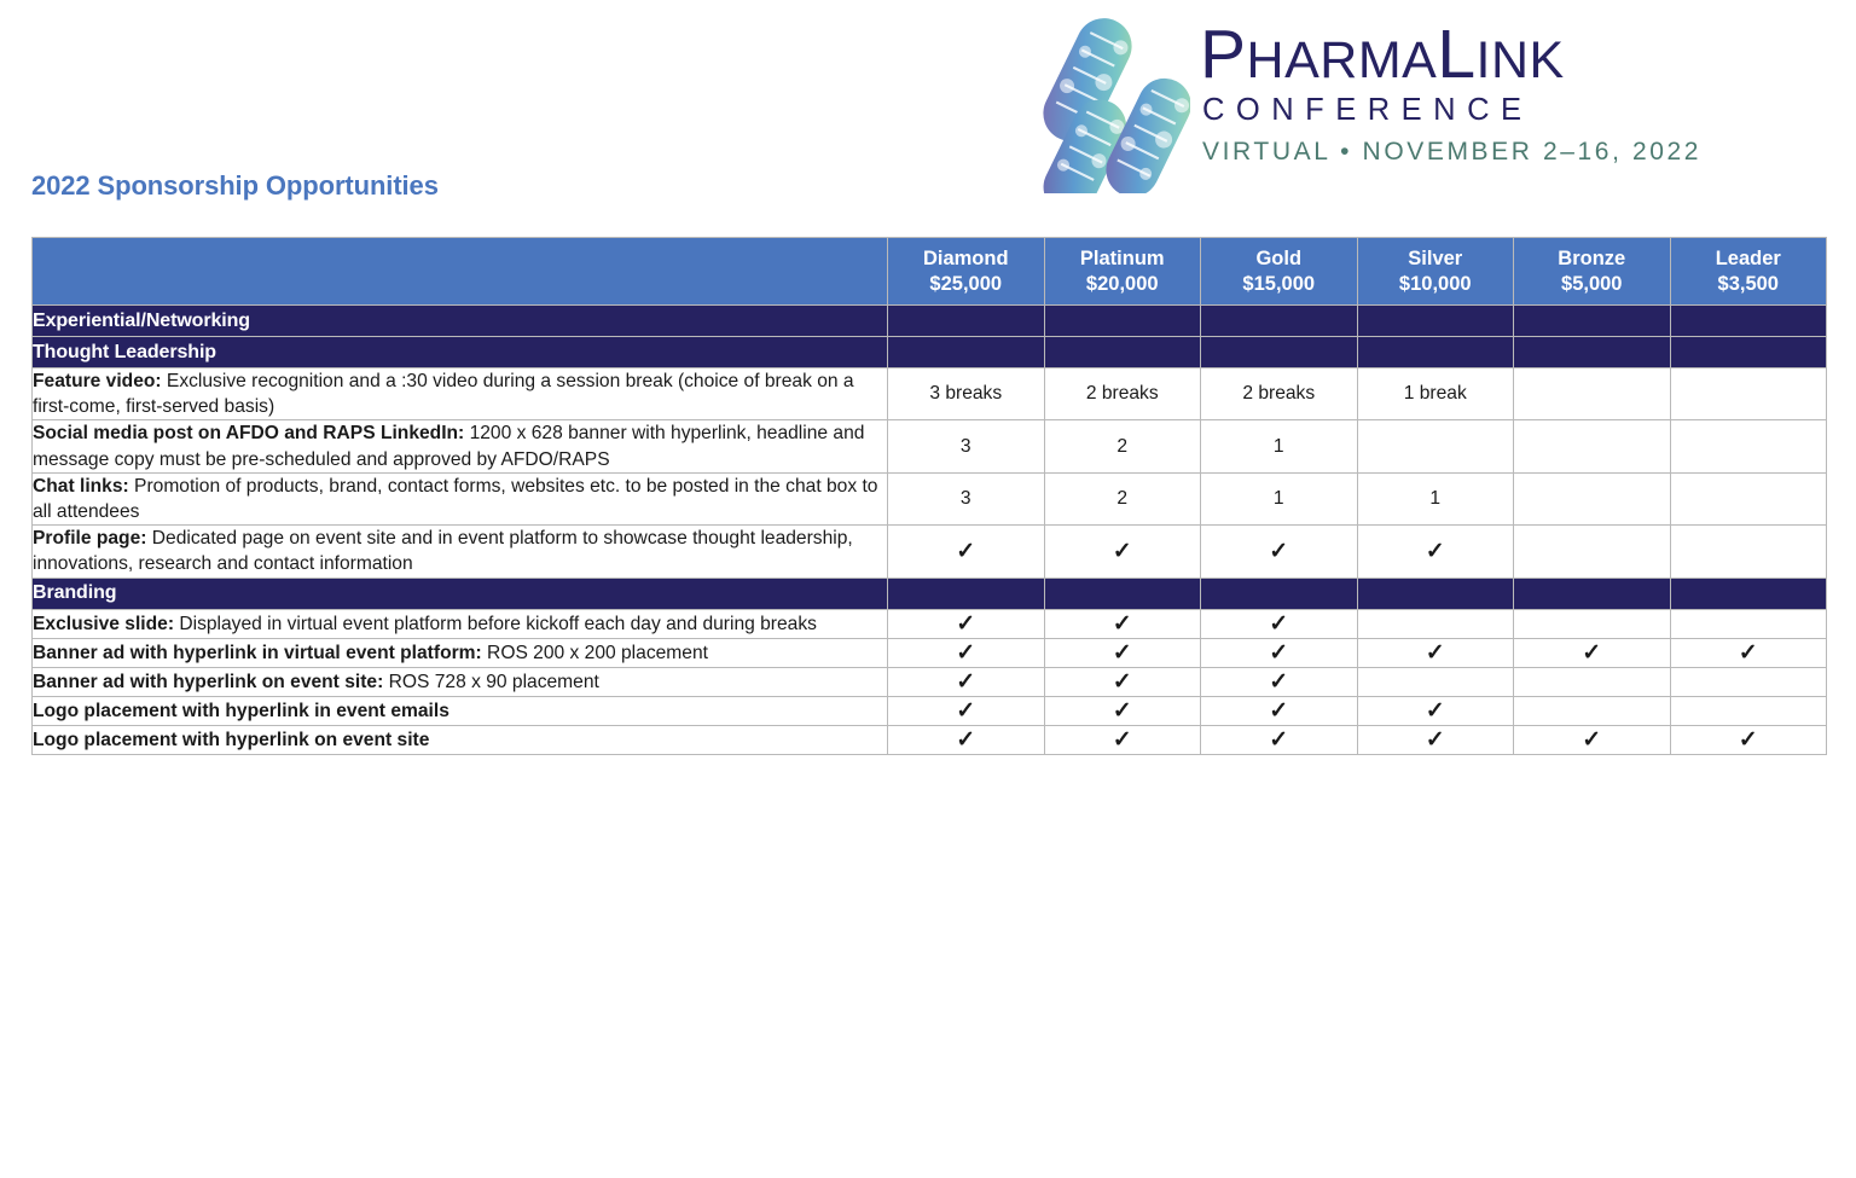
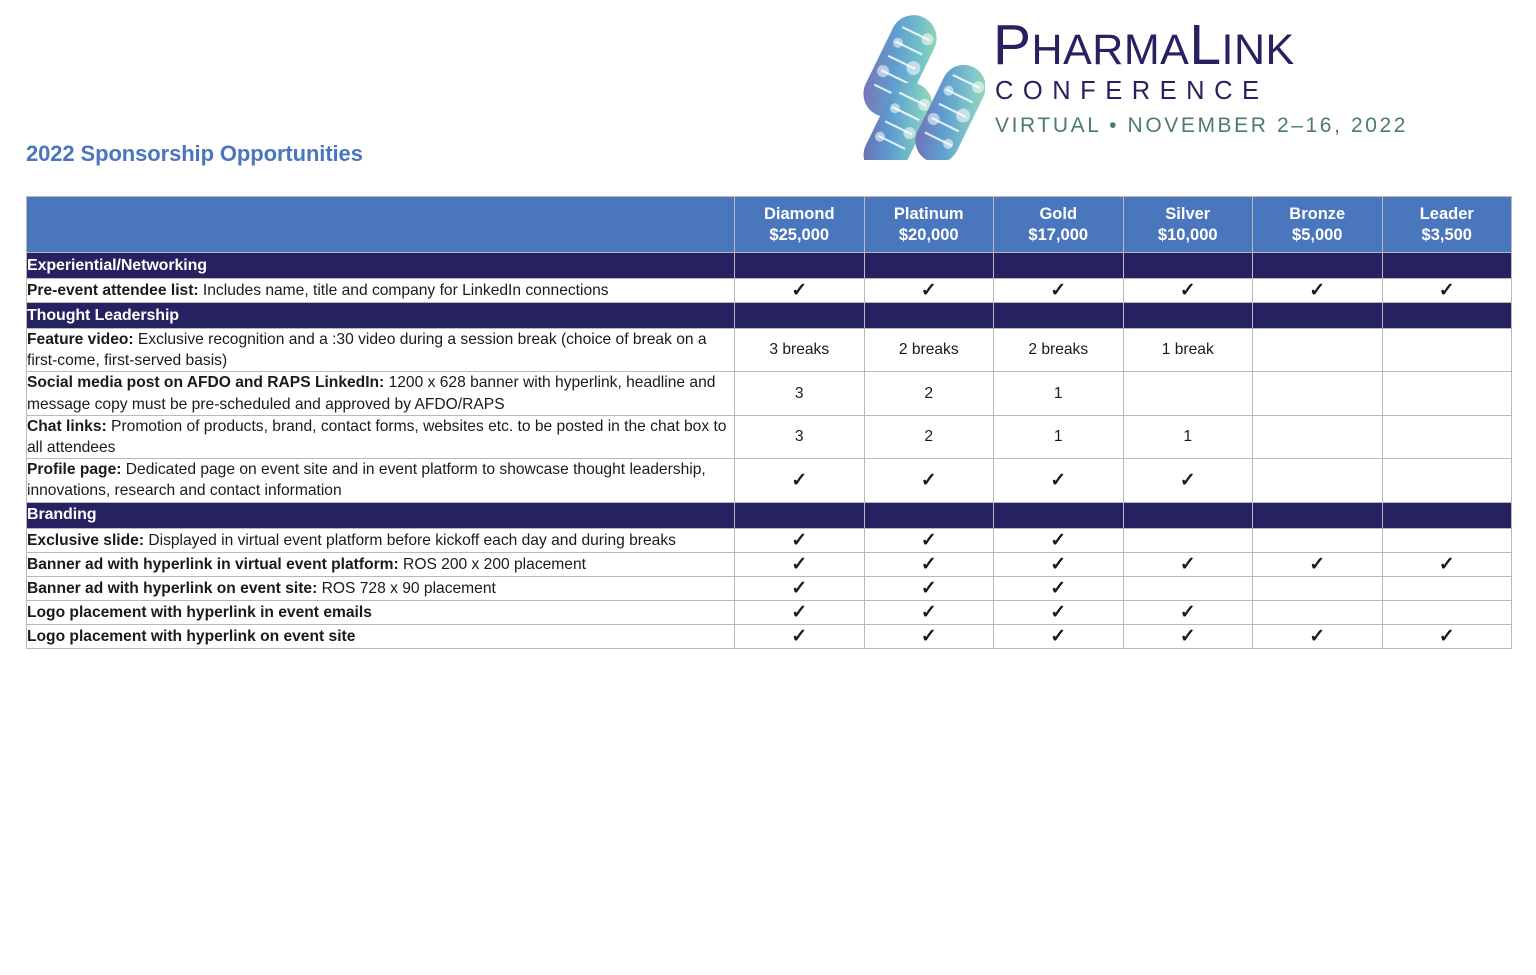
  PHARMALINK
  CONFERENCE
  VIRTUAL • NOVEMBER 2–16, 2022
  2022 Sponsorship Opportunities
- 	Diamond$25,000	Platinum$20,000	Gold$15,000	Silver$10,000	Bronze$5,000	Leader$3,500
+ 	Diamond$25,000	Platinum$20,000	Gold$17,000	Silver$10,000	Bronze$5,000	Leader$3,500
  Experiential/Networking
+ Pre-event attendee list: Includes name, title and company for LinkedIn connections	✓	✓	✓	✓	✓	✓
  Thought Leadership
  Feature video: Exclusive recognition and a :30 video during a session break (choice of break on a first-come, first-served basis)	3 breaks	2 breaks	2 breaks	1 break
  Social media post on AFDO and RAPS LinkedIn: 1200 x 628 banner with hyperlink, headline and message copy must be pre-scheduled and approved by AFDO/RAPS	3	2	1
  Chat links: Promotion of products, brand, contact forms, websites etc. to be posted in the chat box to all attendees	3	2	1	1
  Profile page: Dedicated page on event site and in event platform to showcase thought leadership, innovations, research and contact information	✓	✓	✓	✓
  Branding
  Exclusive slide: Displayed in virtual event platform before kickoff each day and during breaks	✓	✓	✓
  Banner ad with hyperlink in virtual event platform: ROS 200 x 200 placement	✓	✓	✓	✓	✓	✓
  Banner ad with hyperlink on event site: ROS 728 x 90 placement	✓	✓	✓
  Logo placement with hyperlink in event emails	✓	✓	✓	✓
  Logo placement with hyperlink on event site	✓	✓	✓	✓	✓	✓
